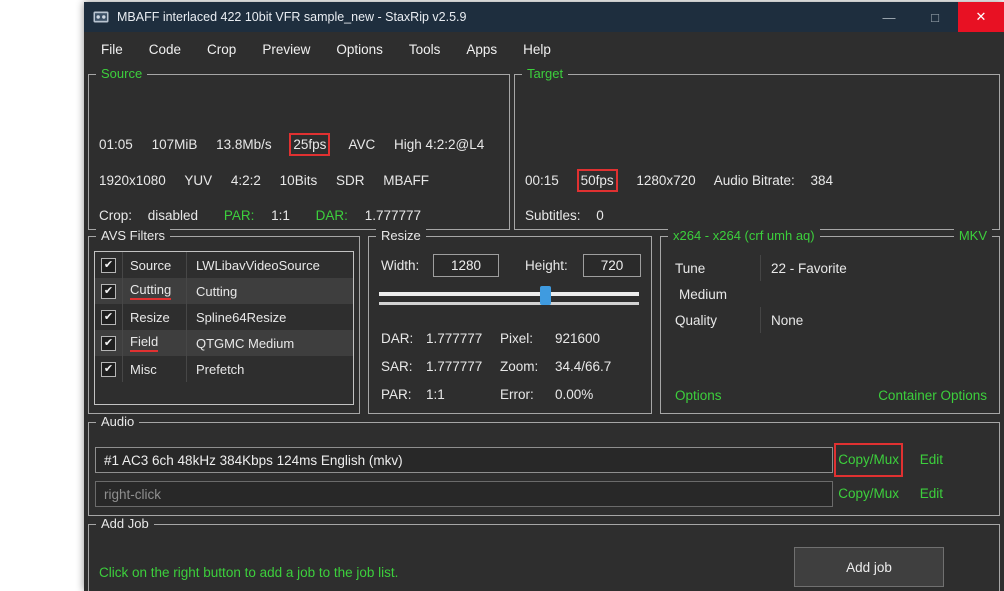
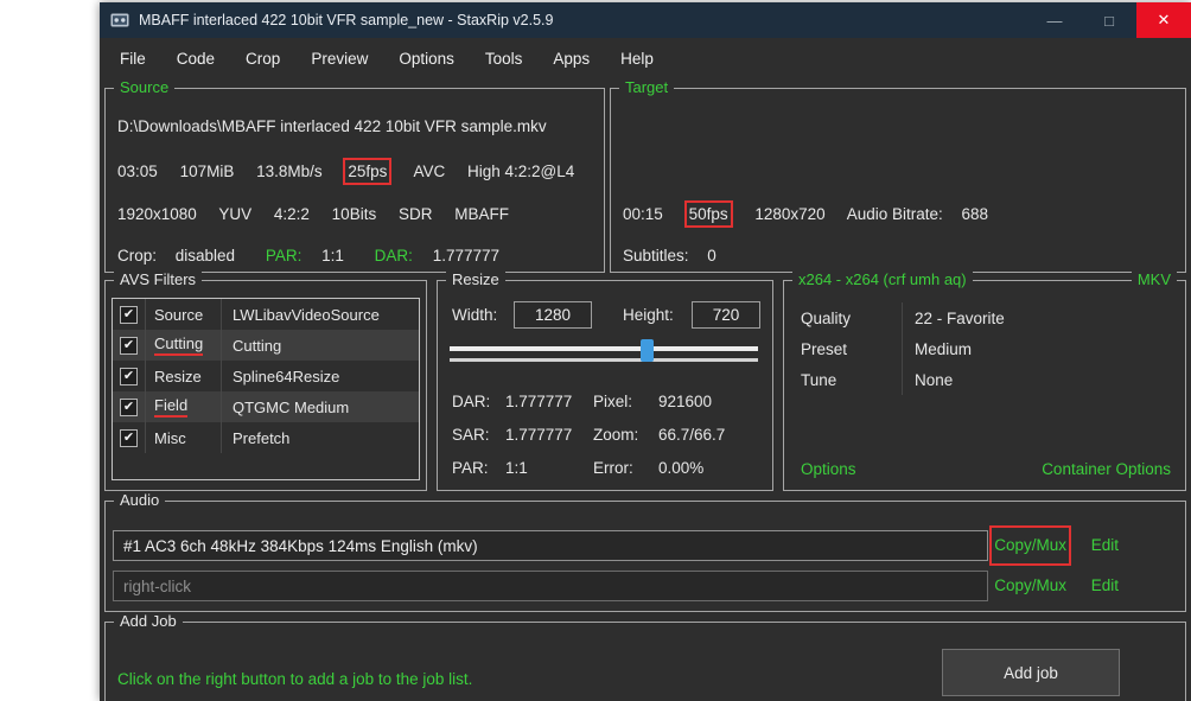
  MBAFF interlaced 422 10bit VFR sample_new - StaxRip v2.5.9
  —
  □
  ✕
  File
  Code
  Crop
  Preview
  Options
  Tools
  Apps
  Help
  Source
+ D:\Downloads\MBAFF interlaced 422 10bit VFR sample.mkv
- 01:05 107MiB 13.8Mb/s 25fps AVC High 4:2:2@L4
+ 03:05 107MiB 13.8Mb/s 25fps AVC High 4:2:2@L4
  1920x1080 YUV 4:2:2 10Bits SDR MBAFF
  Crop: disabled PAR: 1:1 DAR: 1.777777
  Target
- 00:15 50fps 1280x720 Audio Bitrate: 384
+ 00:15 50fps 1280x720 Audio Bitrate: 688
  Subtitles: 0
  AVS Filters
  ✔
  Source
  LWLibavVideoSource
  ✔
  Cutting
  Cutting
  ✔
  Resize
  Spline64Resize
  ✔
  Field
  QTGMC Medium
  ✔
  Misc
  Prefetch
  Resize
  Width:
  1280
  Height:
  720
  DAR:
  1.777777
  Pixel:
  921600
  SAR:
  1.777777
  Zoom:
- 34.4/66.7
+ 66.7/66.7
  PAR:
  1:1
  Error:
  0.00%
  x264 - x264 (crf umh aq)
  MKV
- Tune
+ Quality
  22 - Favorite
+ Preset
  Medium
- Quality
+ Tune
  None
  Options
  Container Options
  Audio
  #1 AC3 6ch 48kHz 384Kbps 124ms English (mkv)
  Copy/Mux
  Edit
  right-click
  Copy/Mux
  Edit
  Add Job
  Click on the right button to add a job to the job list.
  Add job
